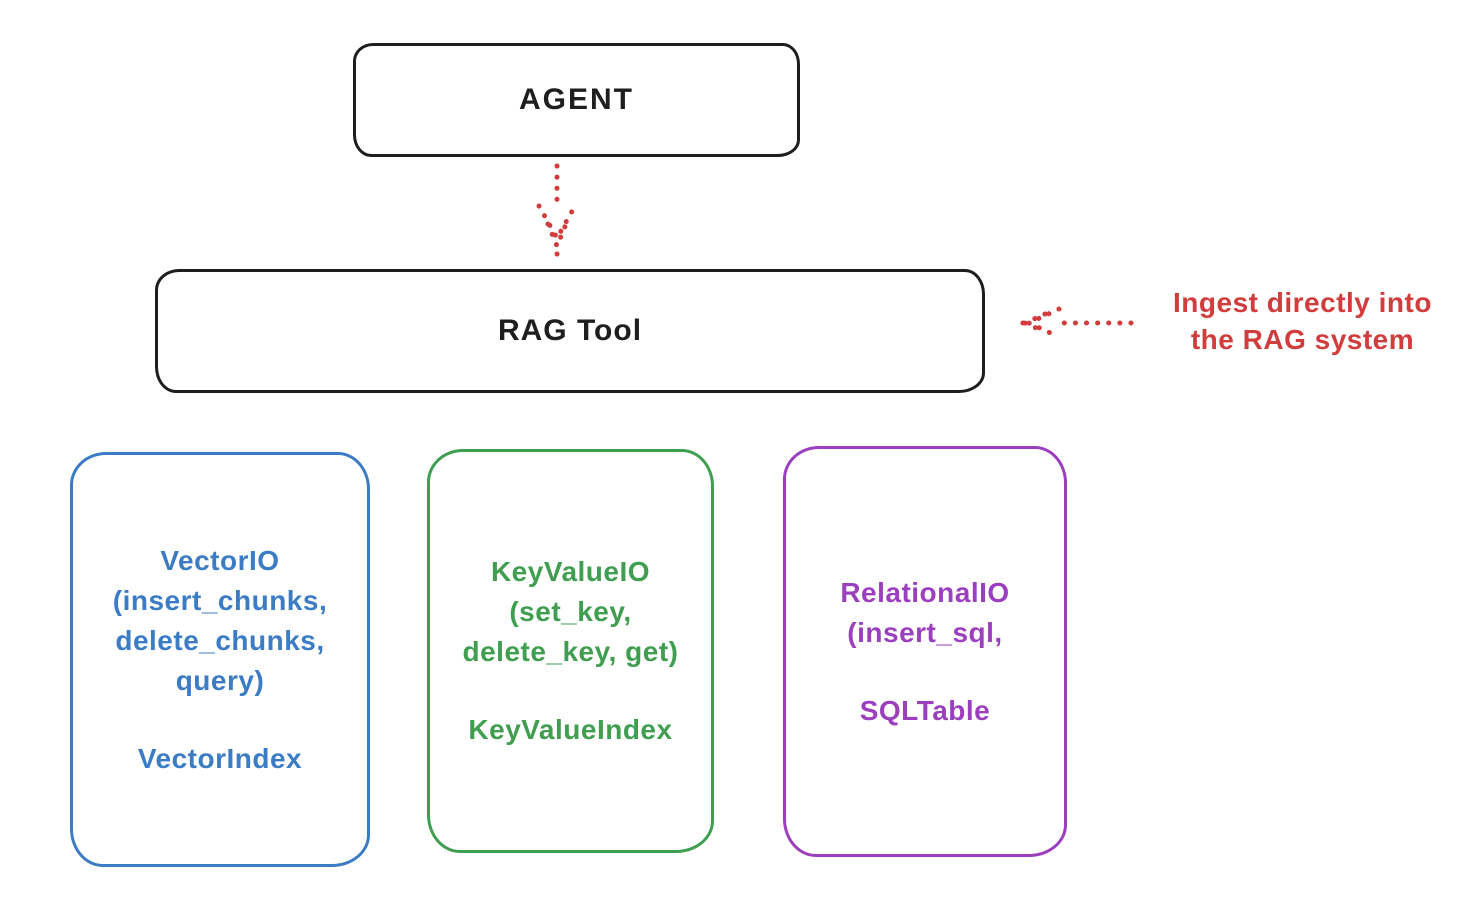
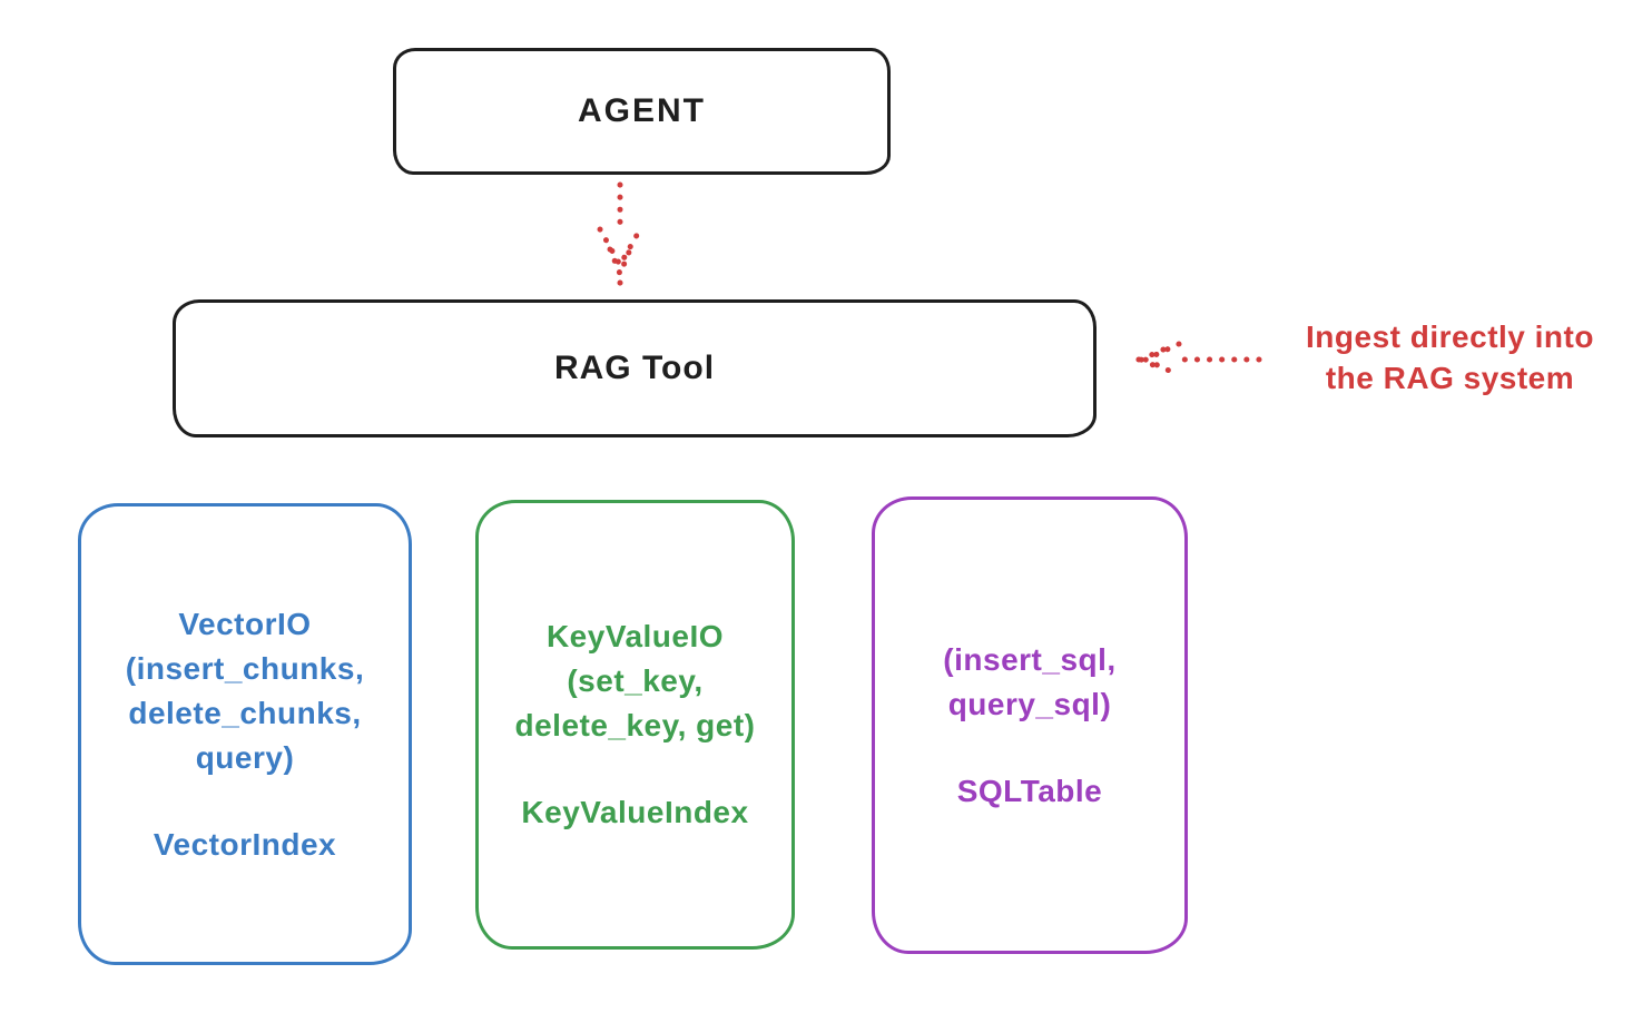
  AGENT
  RAG Tool
  Ingest directly into
  the RAG system
  VectorIO
  (insert_chunks,
  delete_chunks,
  query)
  VectorIndex
  KeyValueIO
  (set_key,
  delete_key, get)
  KeyValueIndex
- RelationalIO
  (insert_sql,
+ query_sql)
  SQLTable
